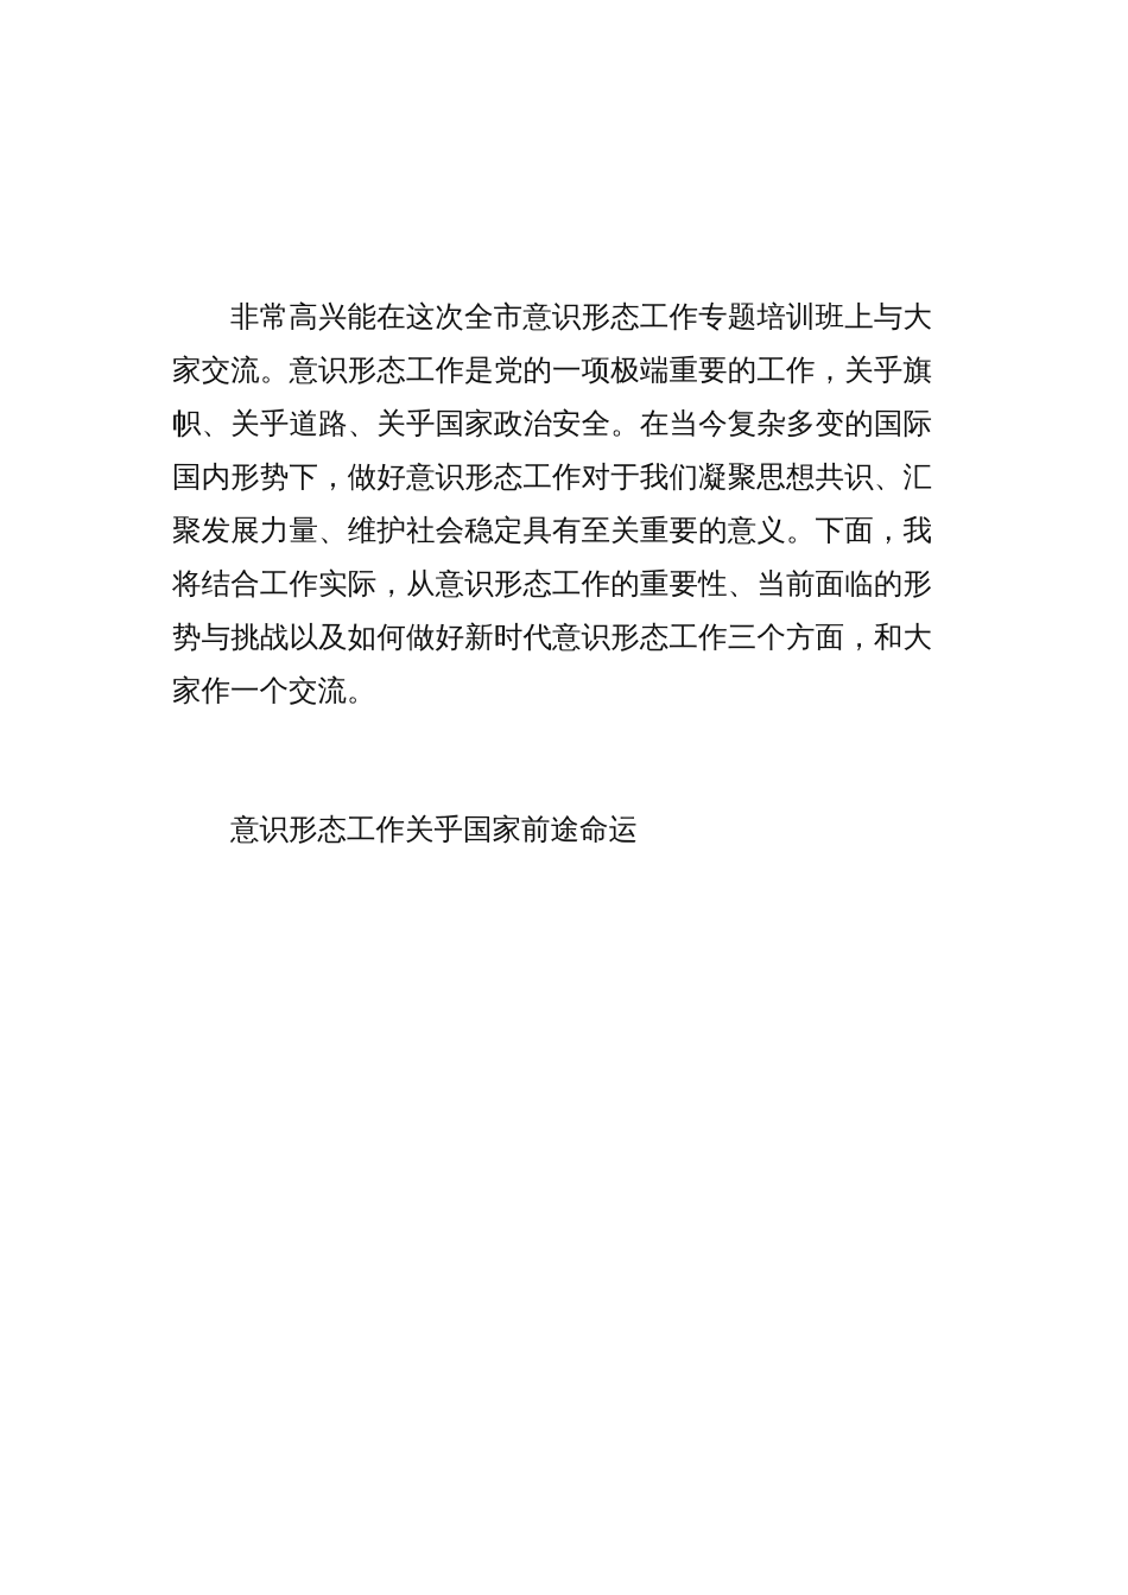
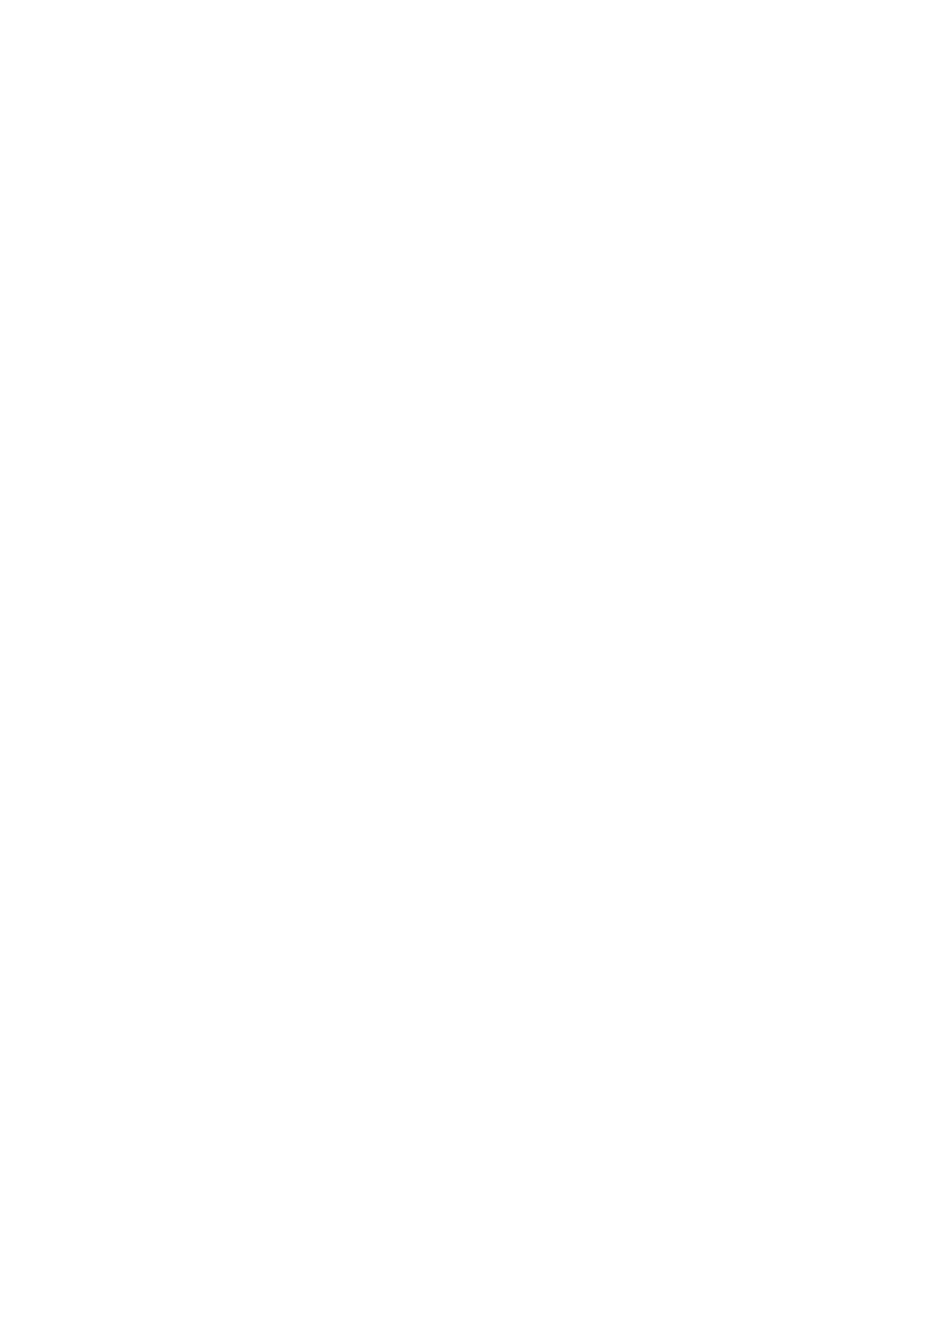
- 非常高兴能在这次全市意识形态工作专题培训班上与大家交流。意识形态工作是党的一项极端重要的工作，关乎旗帜、关乎道路、关乎国家政治安全。在当今复杂多变的国际国内形势下，做好意识形态工作对于我们凝聚思想共识、汇聚发展力量、维护社会稳定具有至关重要的意义。下面，我将结合工作实际，从意识形态工作的重要性、当前面临的形势与挑战以及如何做好新时代意识形态工作三个方面，和大家作一个交流。
- 意识形态工作关乎国家前途命运
